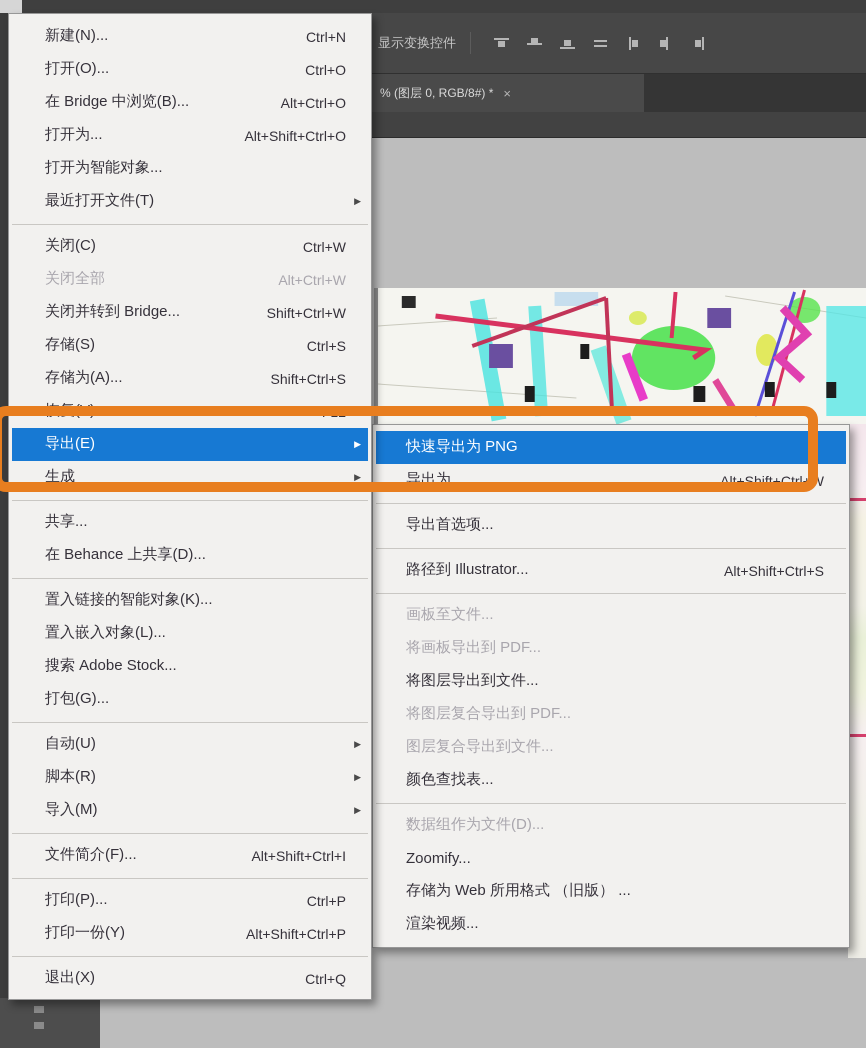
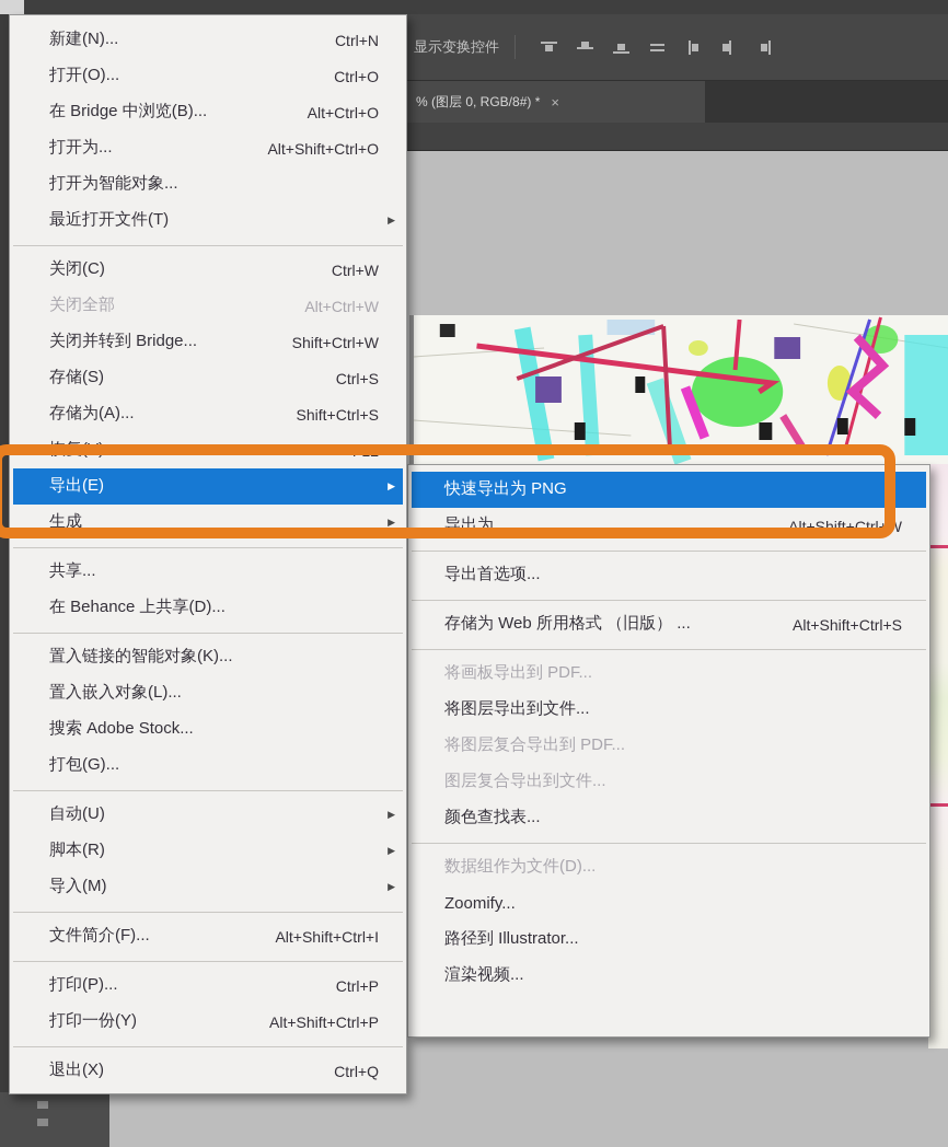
  显示变换控件
  % (图层 0, RGB/8#) *
  ×
  新建(N)...
  Ctrl+N
  打开(O)...
  Ctrl+O
  在 Bridge 中浏览(B)...
  Alt+Ctrl+O
  打开为...
  Alt+Shift+Ctrl+O
  打开为智能对象...
  最近打开文件(T)
  ▶
  关闭(C)
  Ctrl+W
  关闭全部
  Alt+Ctrl+W
  关闭并转到 Bridge...
  Shift+Ctrl+W
  存储(S)
  Ctrl+S
  存储为(A)...
  Shift+Ctrl+S
  恢复(V)
  F12
  导出(E)
  ▶
  生成
  ▶
  共享...
  在 Behance 上共享(D)...
  置入链接的智能对象(K)...
  置入嵌入对象(L)...
  搜索 Adobe Stock...
  打包(G)...
  自动(U)
  ▶
  脚本(R)
  ▶
  导入(M)
  ▶
  文件简介(F)...
  Alt+Shift+Ctrl+I
  打印(P)...
  Ctrl+P
  打印一份(Y)
  Alt+Shift+Ctrl+P
  退出(X)
  Ctrl+Q
  快速导出为 PNG
  导出为...
  Alt+Shift+Ctrl+W
  导出首选项...
- 路径到 Illustrator...
+ 存储为 Web 所用格式 （旧版） ...
  Alt+Shift+Ctrl+S
- 画板至文件...
  将画板导出到 PDF...
  将图层导出到文件...
  将图层复合导出到 PDF...
  图层复合导出到文件...
  颜色查找表...
  数据组作为文件(D)...
  Zoomify...
- 存储为 Web 所用格式 （旧版） ...
+ 路径到 Illustrator...
  渲染视频...
